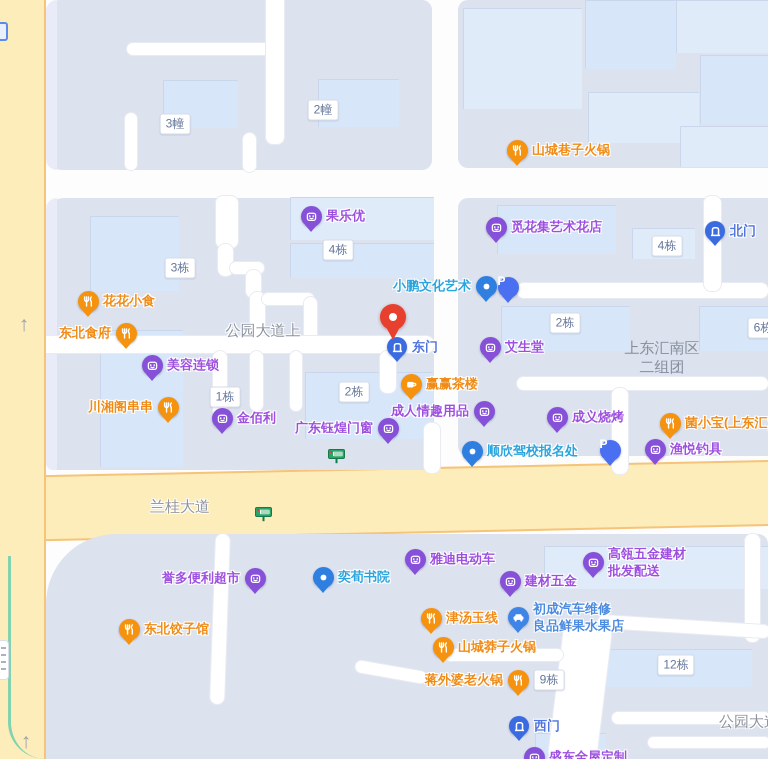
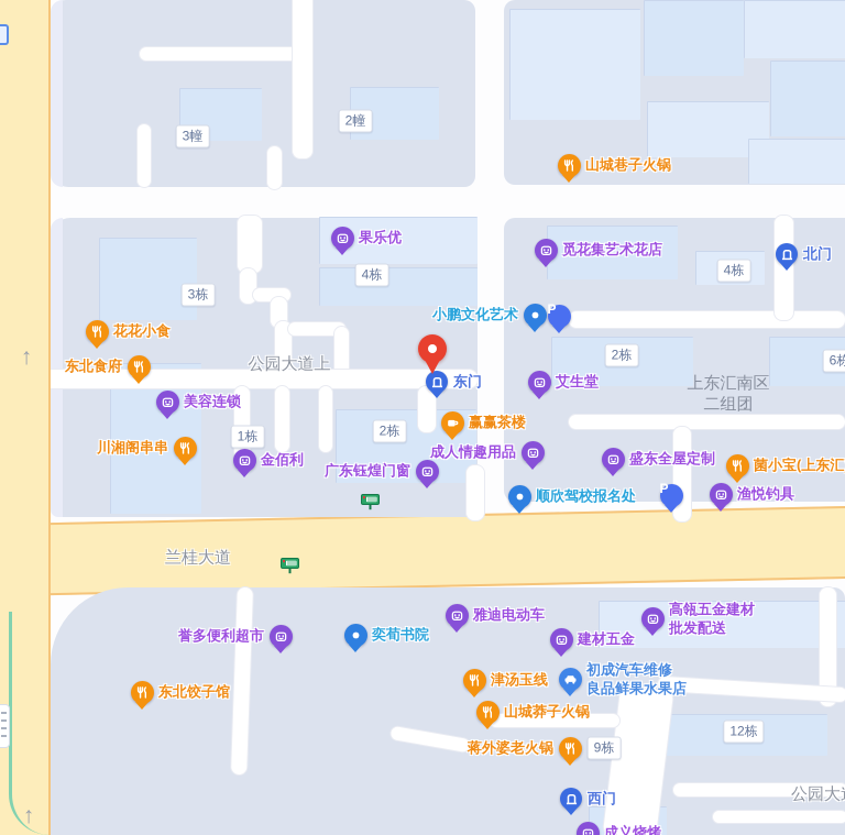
  山城巷子火锅
  果乐优
  觅花集艺术花店
  北门
  花花小食
  东北食府
  小鹏文化艺术
  P
  东门
  艾生堂
  美容连锁
  赢赢茶楼
  川湘阁串串
  金佰利
  广东钰煌门窗
  成人情趣用品
- 成义烧烤
+ 盛东全屋定制
  菌小宝(上东汇
  顺欣驾校报名处
  P
  渔悦钓具
  誉多便利超市
  奕荀书院
  雅迪电动车
  高瓴五金建材
  批发配送
  建材五金
  东北饺子馆
  津汤玉线
  初成汽车维修
  良品鲜果水果店
  山城莽子火锅
  蒋外婆老火锅
  西门
- 盛东全屋定制
+ 成义烧烤
  3幢
  2幢
  3栋
  4栋
  4栋
  2栋
  6栋
  1栋
  2栋
  9栋
  12栋
  公园大道上
  兰桂大道
  公园大
  上东汇南区
  二组团
  ↑
  ↑
